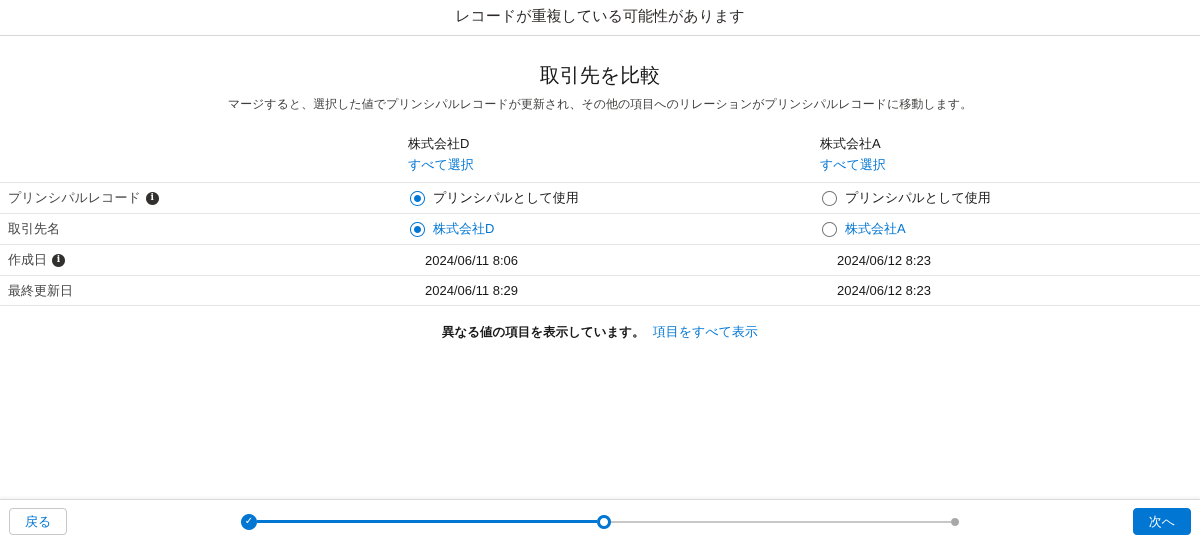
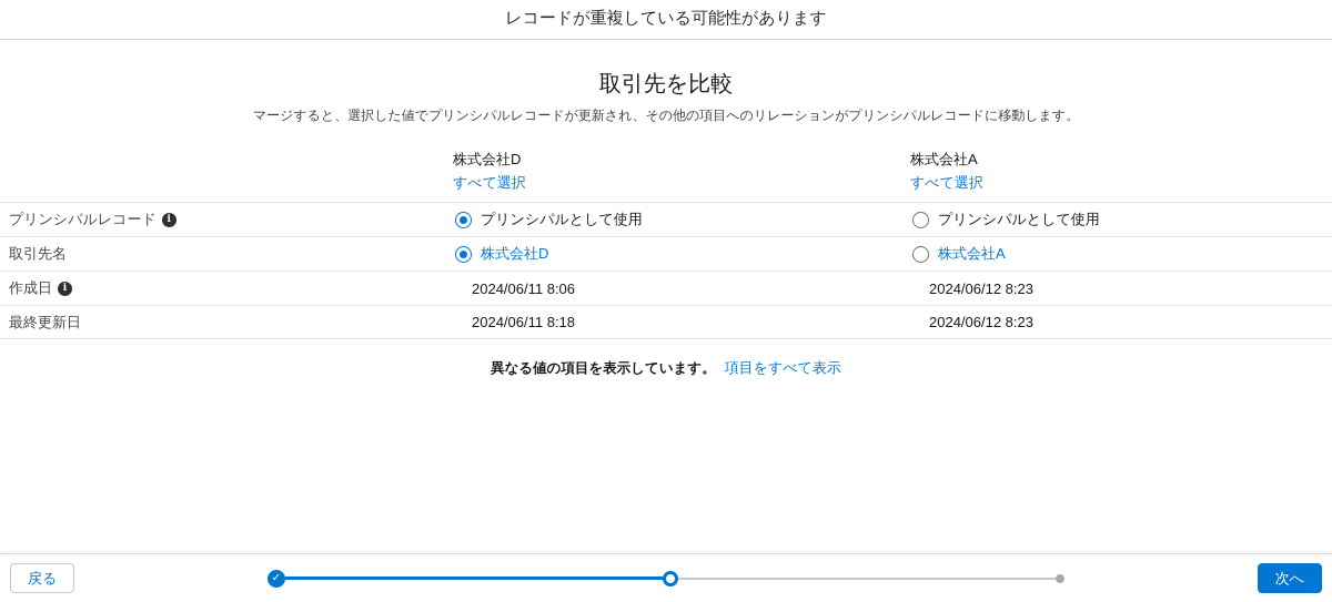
  レコードが重複している可能性があります
  取引先を比較
  マージすると、選択した値でプリンシパルレコードが更新され、その他の項目へのリレーションがプリンシパルレコードに移動します。
  株式会社D
  すべて選択
  株式会社A
  すべて選択
  プリンシパルレコード
  i
  プリンシパルとして使用
  プリンシパルとして使用
  取引先名
  株式会社D
  株式会社A
  作成日
  i
  2024/06/11 8:06
  2024/06/12 8:23
  最終更新日
- 2024/06/11 8:29
+ 2024/06/11 8:18
  2024/06/12 8:23
  異なる値の項目を表示しています。 項目をすべて表示
  戻る
  ✓
  次へ
